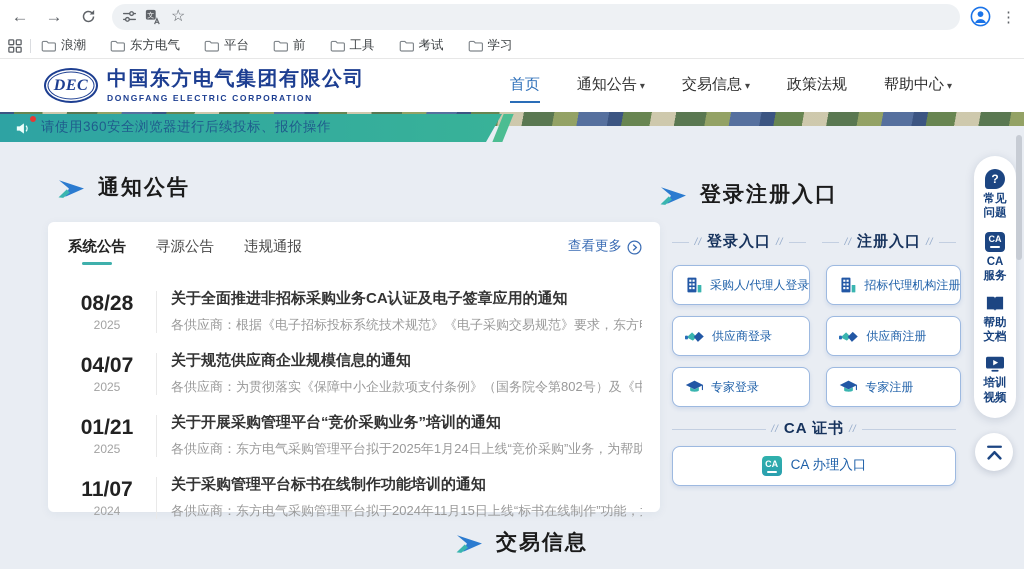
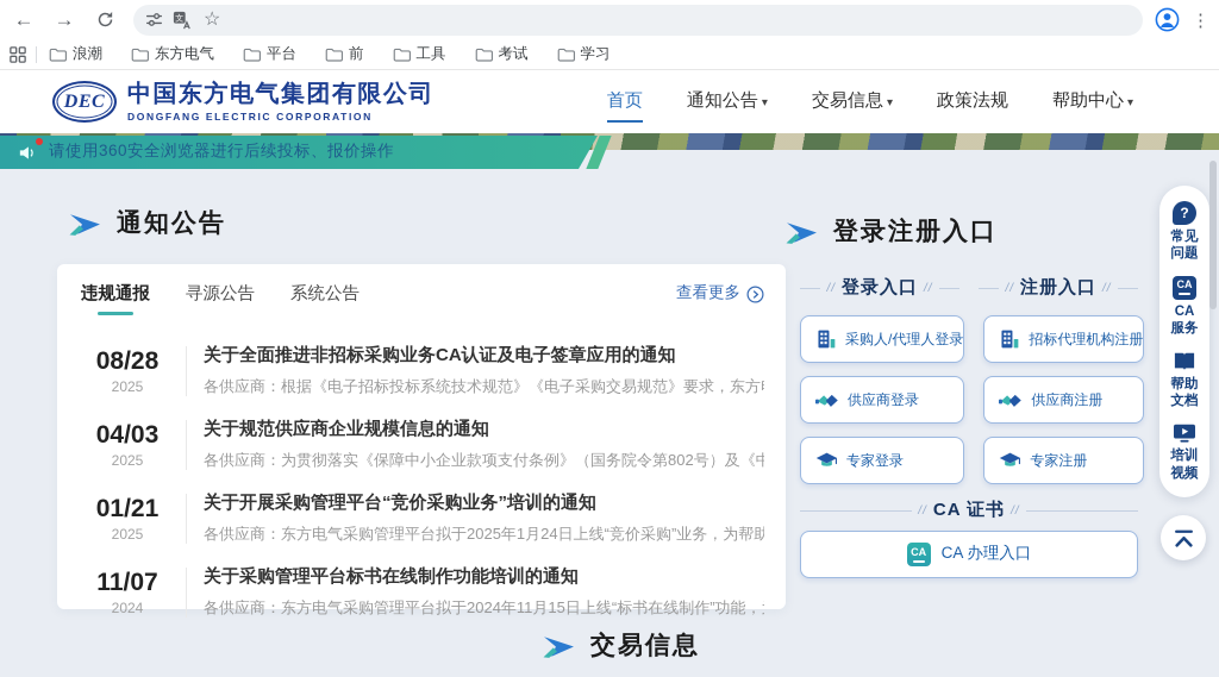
  ←
  →
  文
  ☆
  ⋮
  浪潮
  东方电气
  平台
  前
  工具
  考试
  学习
  DEC
  中国东方电气集团有限公司
  DONGFANG ELECTRIC CORPORATION
  首页
  通知公告
  交易信息
  政策法规
  帮助中心
  请使用360安全浏览器进行后续投标、报价操作
  通知公告
- 系统公告
+ 违规通报
  寻源公告
- 违规通报
+ 系统公告
  查看更多
  08/28
  2025
  关于全面推进非招标采购业务CA认证及电子签章应用的通知
  各供应商：根据《电子招标投标系统技术规范》《电子采购交易规范》要求，东方
- 04/07
+ 04/03
  2025
  关于规范供应商企业规模信息的通知
  各供应商：为贯彻落实《保障中小企业款项支付条例》（国务院令第802号）及《中
  01/21
  2025
  关于开展采购管理平台“竞价采购业务”培训的通知
  各供应商：东方电气采购管理平台拟于2025年1月24日上线“竞价采购”业务，为帮助
  11/07
  2024
  关于采购管理平台标书在线制作功能培训的通知
  各供应商：东方电气采购管理平台拟于2024年11月15日上线“标书在线制作”功能，
  登录注册入口
  //
  登录入口
  //
  //
  注册入口
  //
  采购人/代理人登录
  招标代理机构注册
  供应商登录
  供应商注册
  专家登录
  专家注册
  //
  CA 证书
  //
  CA
  CA 办理入口
  交易信息
  ?
  常见
  问题
  CA
  CA
  服务
  帮助
  文档
  培训
  视频
